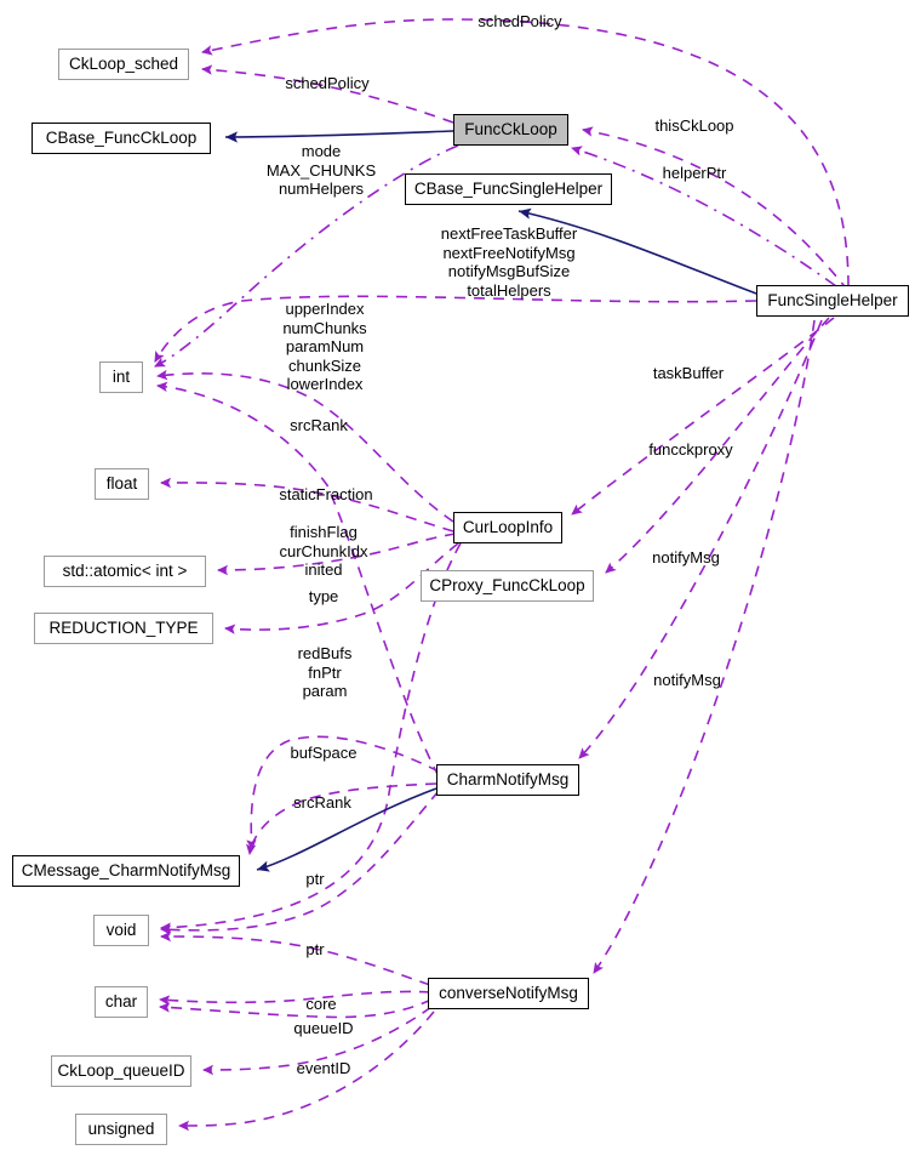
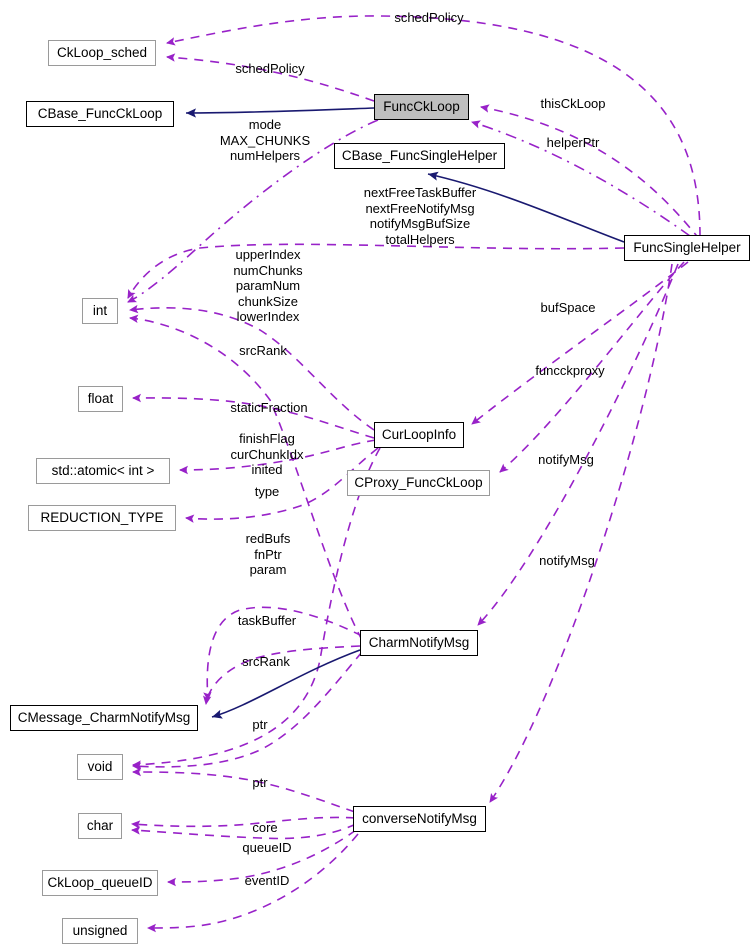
  CkLoop_sched
  CBase_FuncCkLoop
  FuncCkLoop
  CBase_FuncSingleHelper
  FuncSingleHelper
  int
  float
  std::atomic< int >
  REDUCTION_TYPE
  CurLoopInfo
  CProxy_FuncCkLoop
  CharmNotifyMsg
  CMessage_CharmNotifyMsg
  void
  char
  converseNotifyMsg
  CkLoop_queueID
  unsigned
  schedPolicy
  schedPolicy
  thisCkLoop
  helperPtr
  mode
  MAX_CHUNKS
  numHelpers
  nextFreeTaskBuffer
  nextFreeNotifyMsg
  notifyMsgBufSize
  totalHelpers
  upperIndex
  numChunks
  paramNum
  chunkSize
  lowerIndex
  srcRank
- taskBuffer
+ bufSpace
  funcckproxy
  staticFraction
  finishFlag
  curChunkIdx
  inited
  notifyMsg
  type
  redBufs
  fnPtr
  param
  notifyMsg
- bufSpace
+ taskBuffer
  srcRank
  ptr
  ptr
  core
  queueID
  eventID
